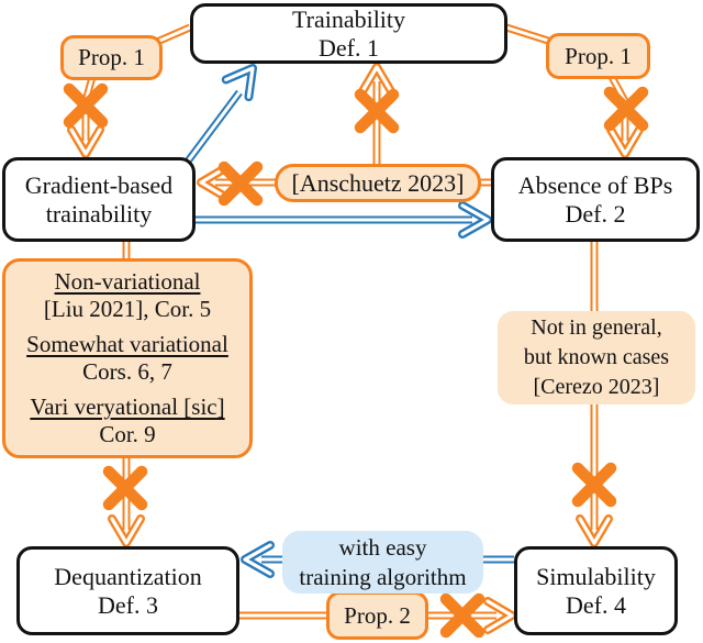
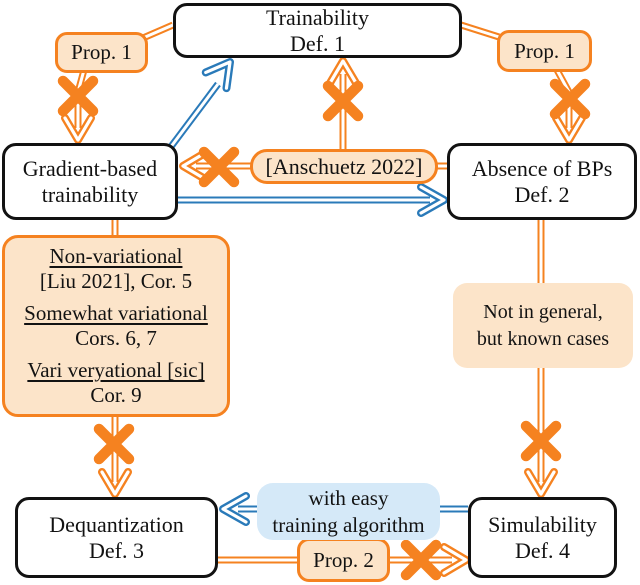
  Trainability
  Def. 1
  Gradient-based
  trainability
  Absence of BPs
  Def. 2
  Dequantization
  Def. 3
  Simulability
  Def. 4
  Prop. 1
  Prop. 1
- [Anschuetz 2023]
+ [Anschuetz 2022]
  Prop. 2
  Non-variational
  [Liu 2021], Cor. 5
  Somewhat variational
  Cors. 6, 7
  Vari veryational [sic]
  Cor. 9
  Not in general,
  but known cases
- [Cerezo 2023]
  with easy
  training algorithm
